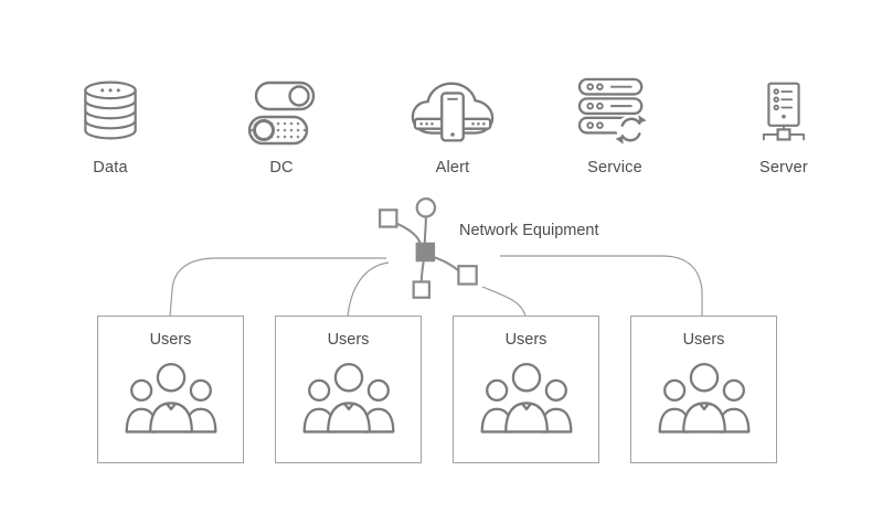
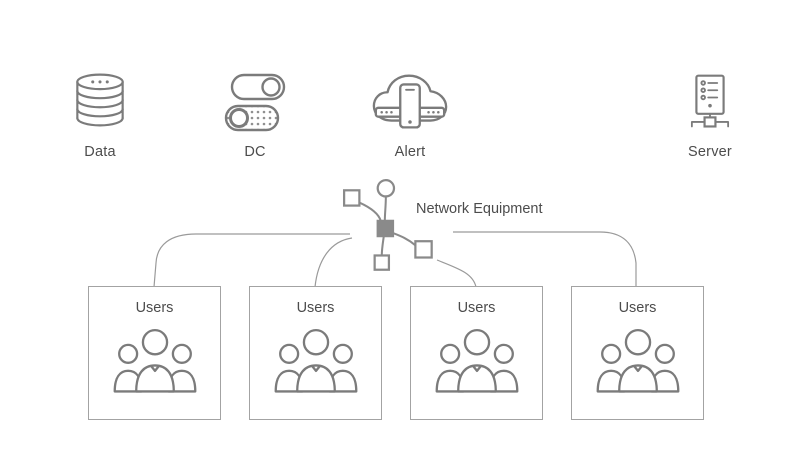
  Data
  DC
  Alert
- Service
  Server
  Network Equipment
  Users
  Users
  Users
  Users
